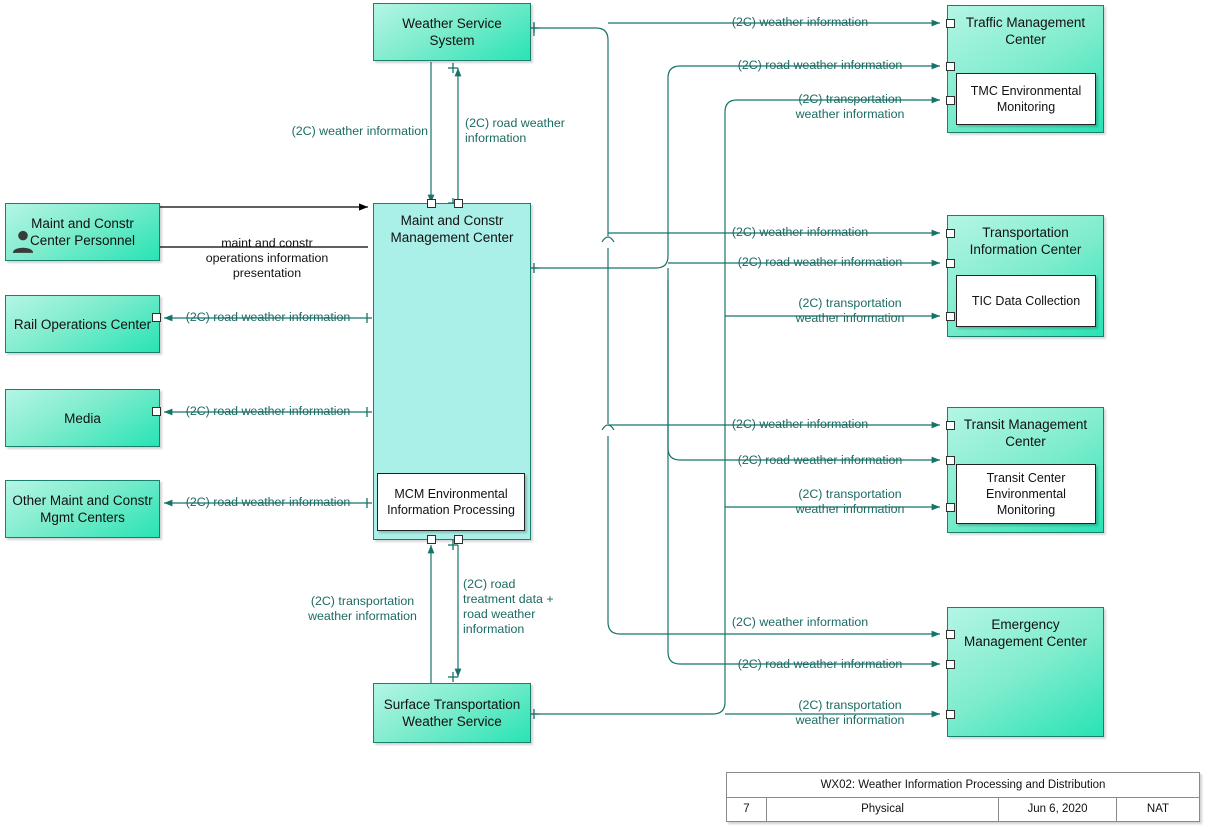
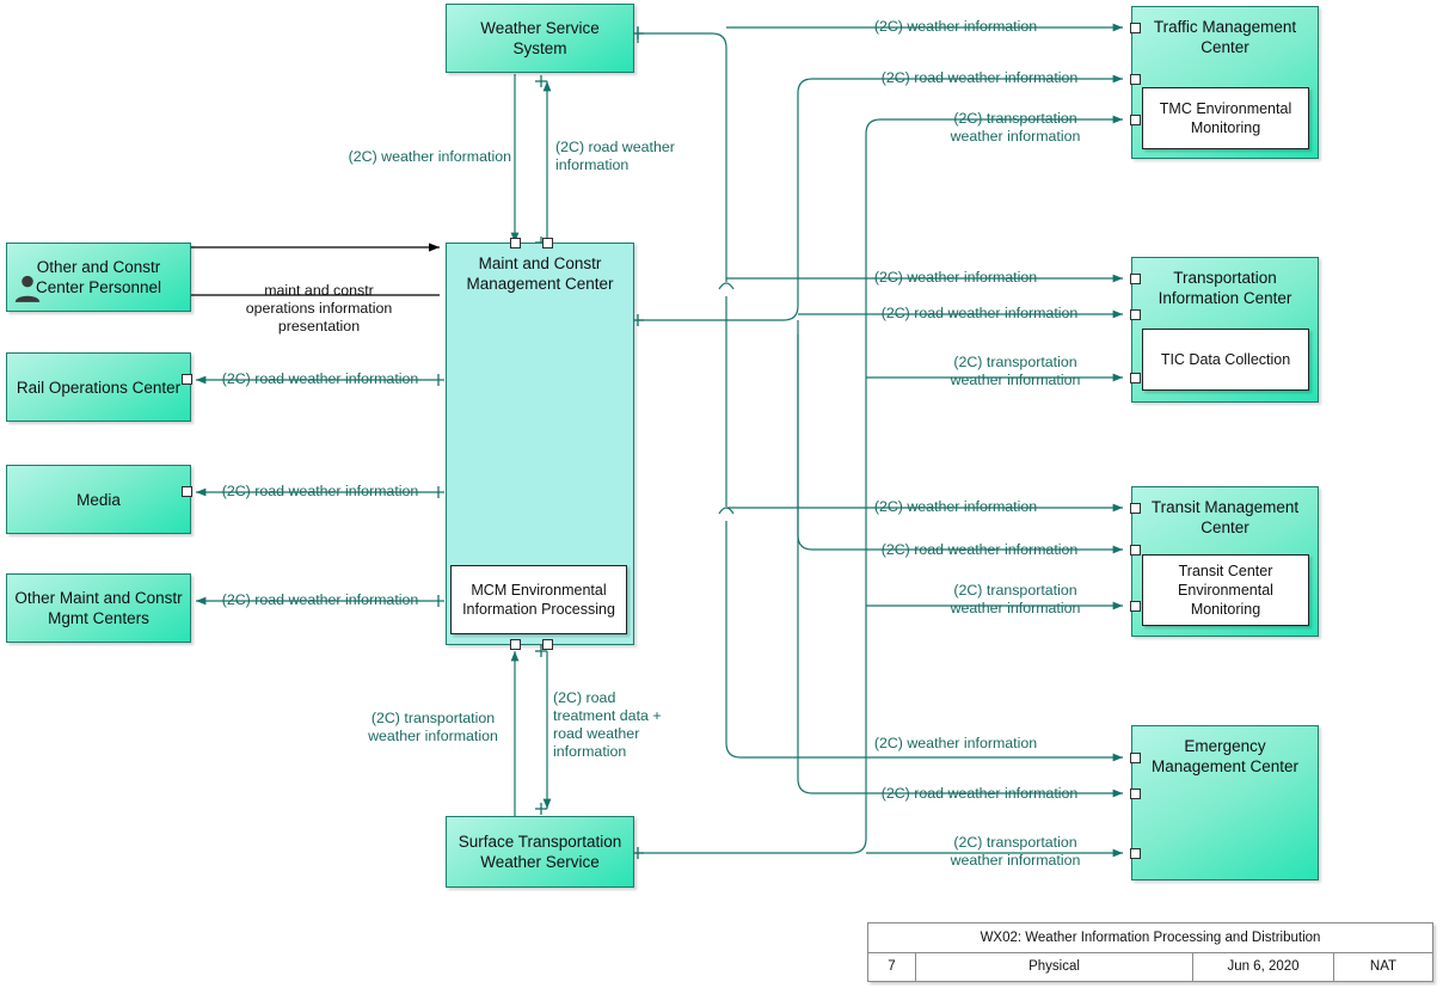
  Weather Service System
- Maint and Constr Center Personnel
+ Other and Constr Center Personnel
  Rail Operations Center
  Media
  Other Maint and Constr Mgmt Centers
  Maint and Constr Management Center
  MCM Environmental Information Processing
  Surface Transportation Weather Service
  Traffic Management Center
  TMC Environmental Monitoring
  Transportation Information Center
  TIC Data Collection
  Transit Management Center
  Transit Center Environmental Monitoring
  Emergency Management Center
  (2C) weather information
  (2C) road weather
  information
  maint and constr
  operations information
  presentation
  (2C) road weather information
  (2C) road weather information
  (2C) road weather information
  (2C) transportation
  weather information
  (2C) road
  treatment data +
  road weather
  information
  (2C) weather information
  (2C) road weather information
  (2C) transportation
  weather information
  (2C) weather information
  (2C) road weather information
  (2C) transportation
  weather information
  (2C) weather information
  (2C) road weather information
  (2C) transportation
  weather information
  (2C) weather information
  (2C) road weather information
  (2C) transportation
  weather information
  WX02: Weather Information Processing and Distribution
  7
  Physical
  Jun 6, 2020
  NAT
